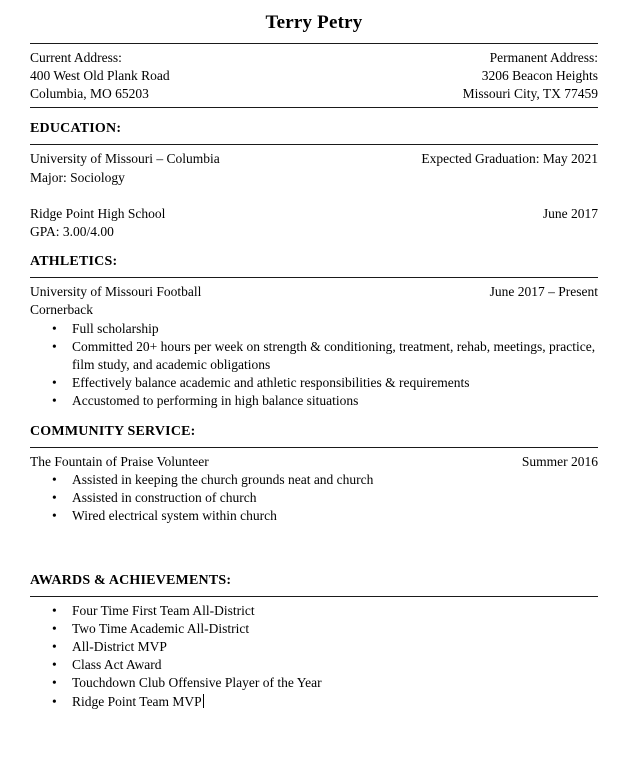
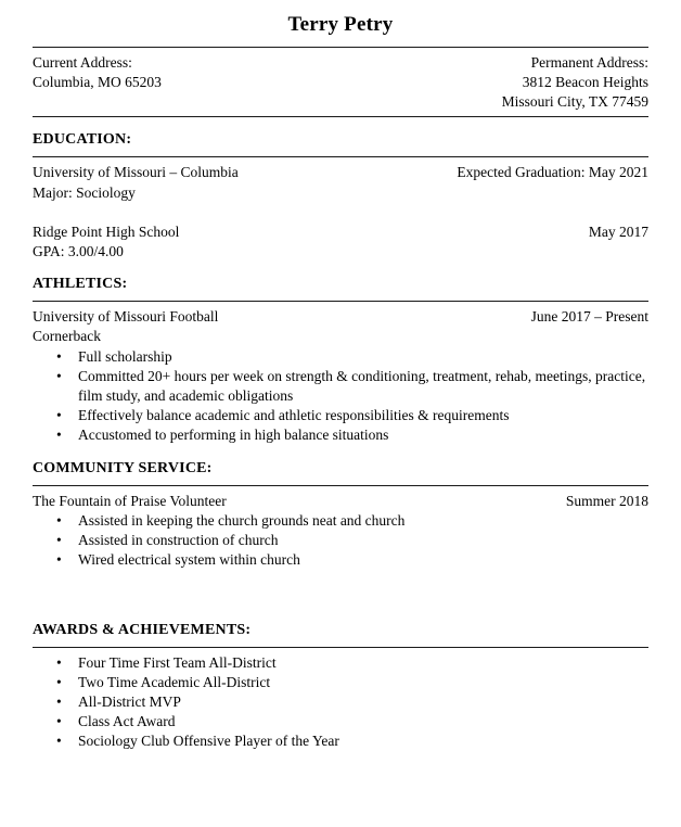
  Terry Petry
  Current Address:
- 400 West Old Plank Road
  Columbia, MO 65203
  Permanent Address:
- 3206 Beacon Heights
+ 3812 Beacon Heights
  Missouri City, TX 77459
  EDUCATION:
  University of Missouri – Columbia
  Expected Graduation: May 2021
  Major: Sociology
  Ridge Point High School
- June 2017
+ May 2017
  GPA: 3.00/4.00
  ATHLETICS:
  University of Missouri Football
  June 2017 – Present
  Cornerback
  Full scholarship
  Committed 20+ hours per week on strength & conditioning, treatment, rehab, meetings, practice, film study, and academic obligations
  Effectively balance academic and athletic responsibilities & requirements
  Accustomed to performing in high balance situations
  COMMUNITY SERVICE:
  The Fountain of Praise Volunteer
- Summer 2016
+ Summer 2018
  Assisted in keeping the church grounds neat and church
  Assisted in construction of church
  Wired electrical system within church
  AWARDS & ACHIEVEMENTS:
  Four Time First Team All-District
  Two Time Academic All-District
  All-District MVP
  Class Act Award
- Touchdown Club Offensive Player of the Year
+ Sociology Club Offensive Player of the Year
- Ridge Point Team MVP
